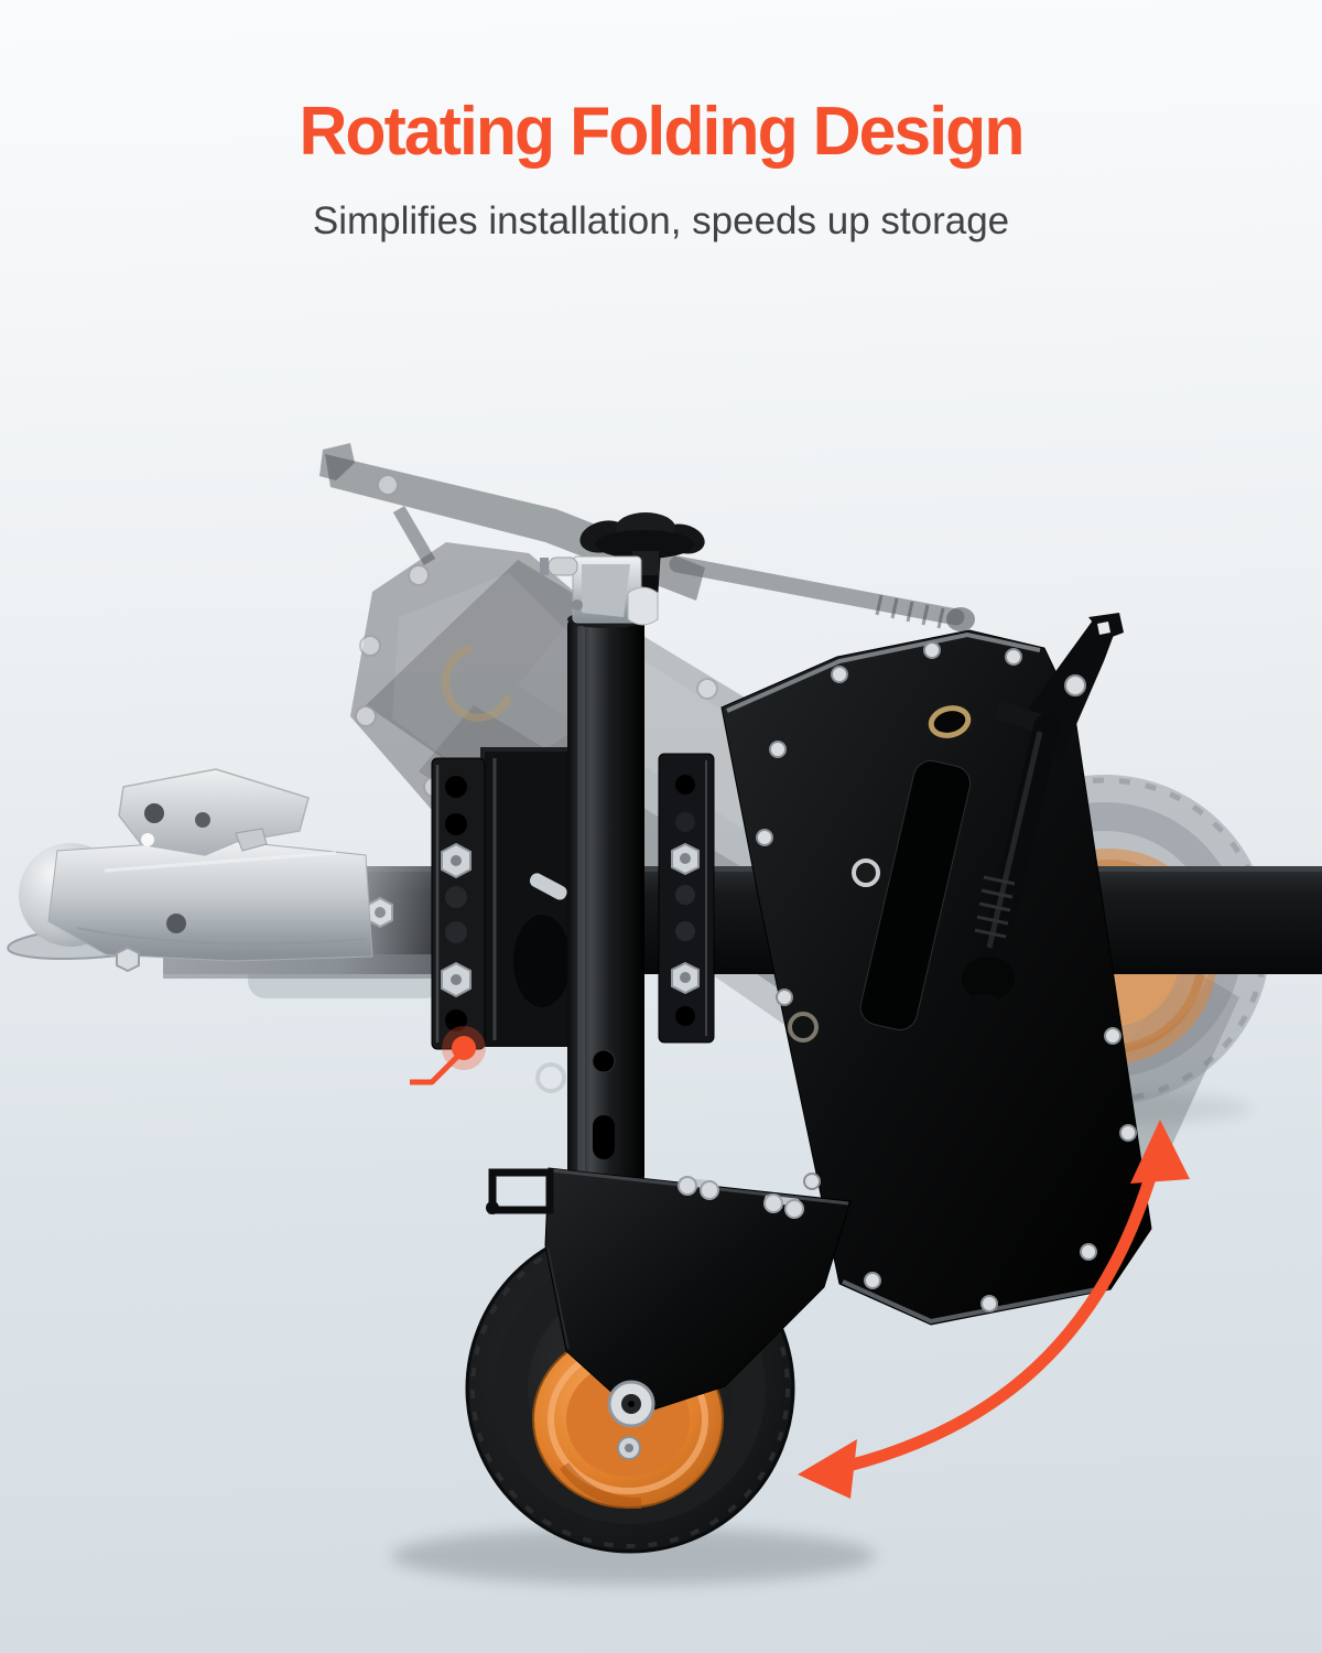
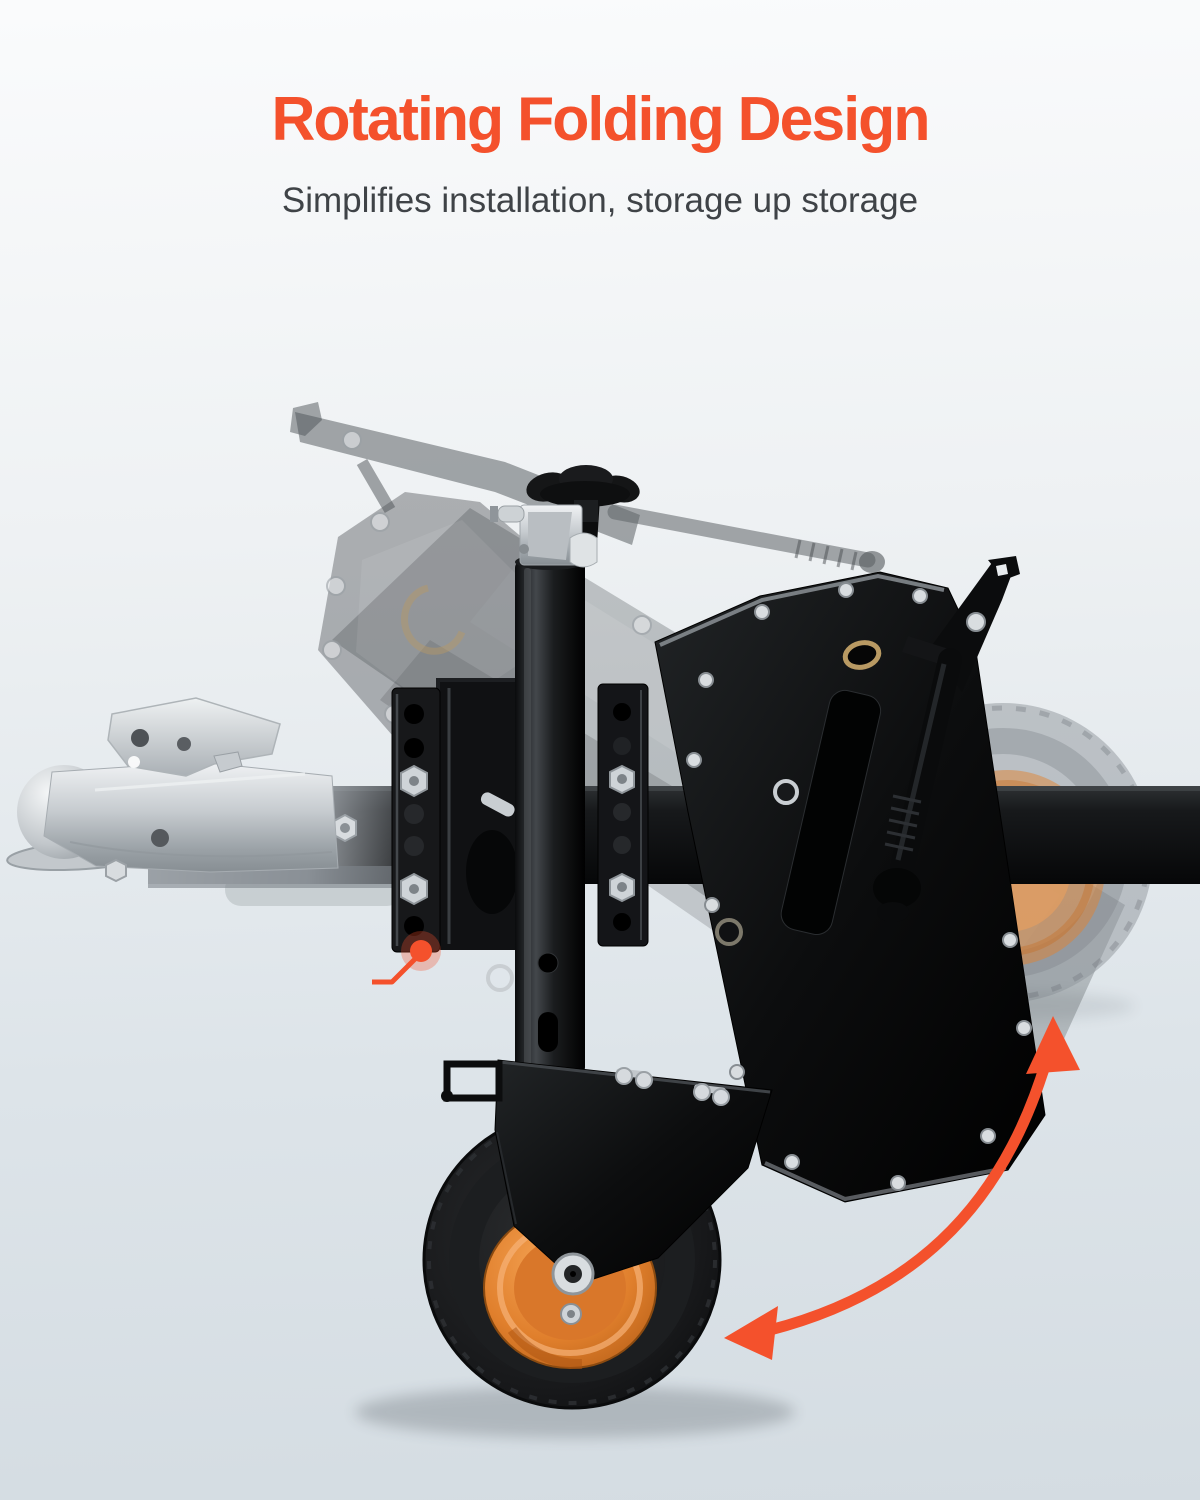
  Rotating Folding Design
- Simplifies installation, speeds up storage
+ Simplifies installation, storage up storage
